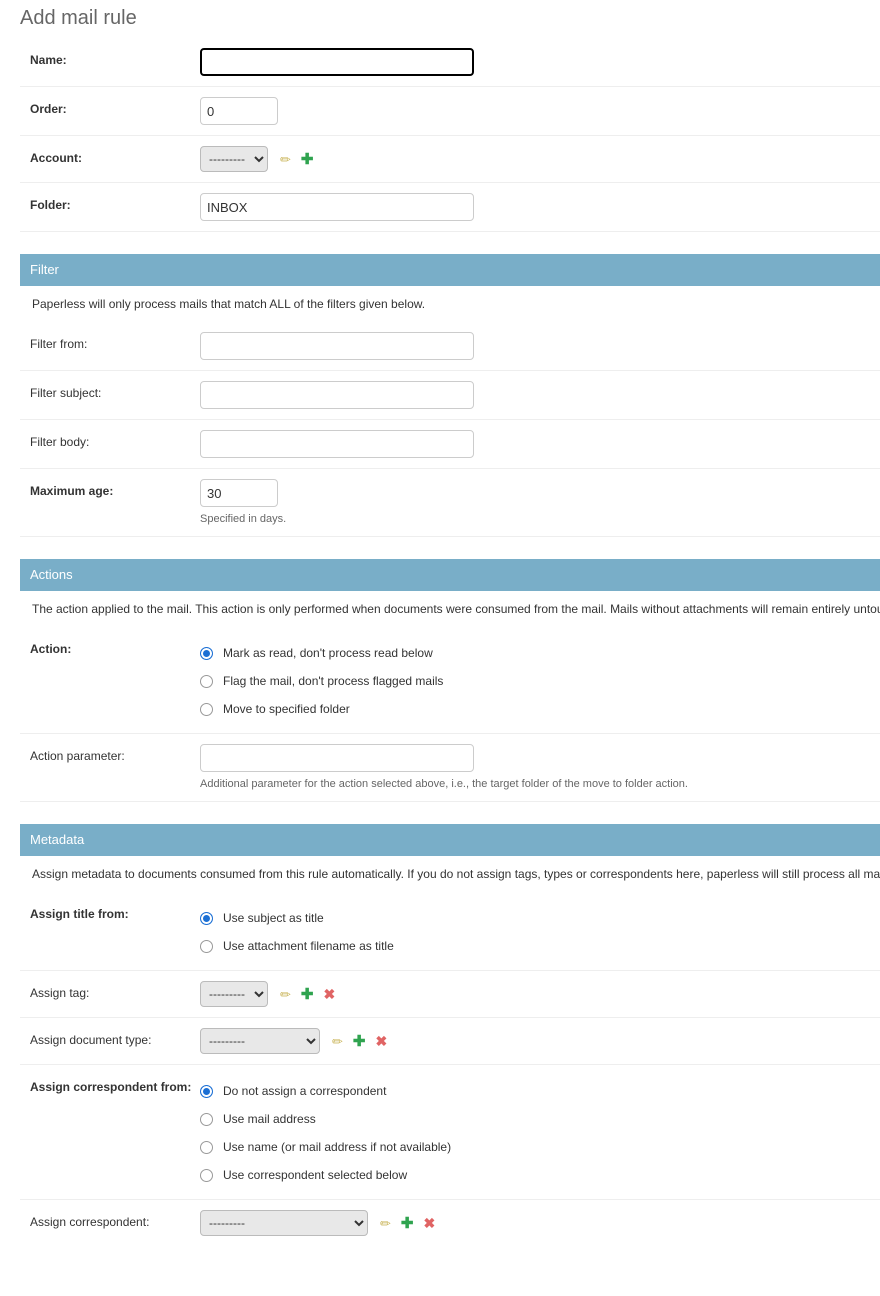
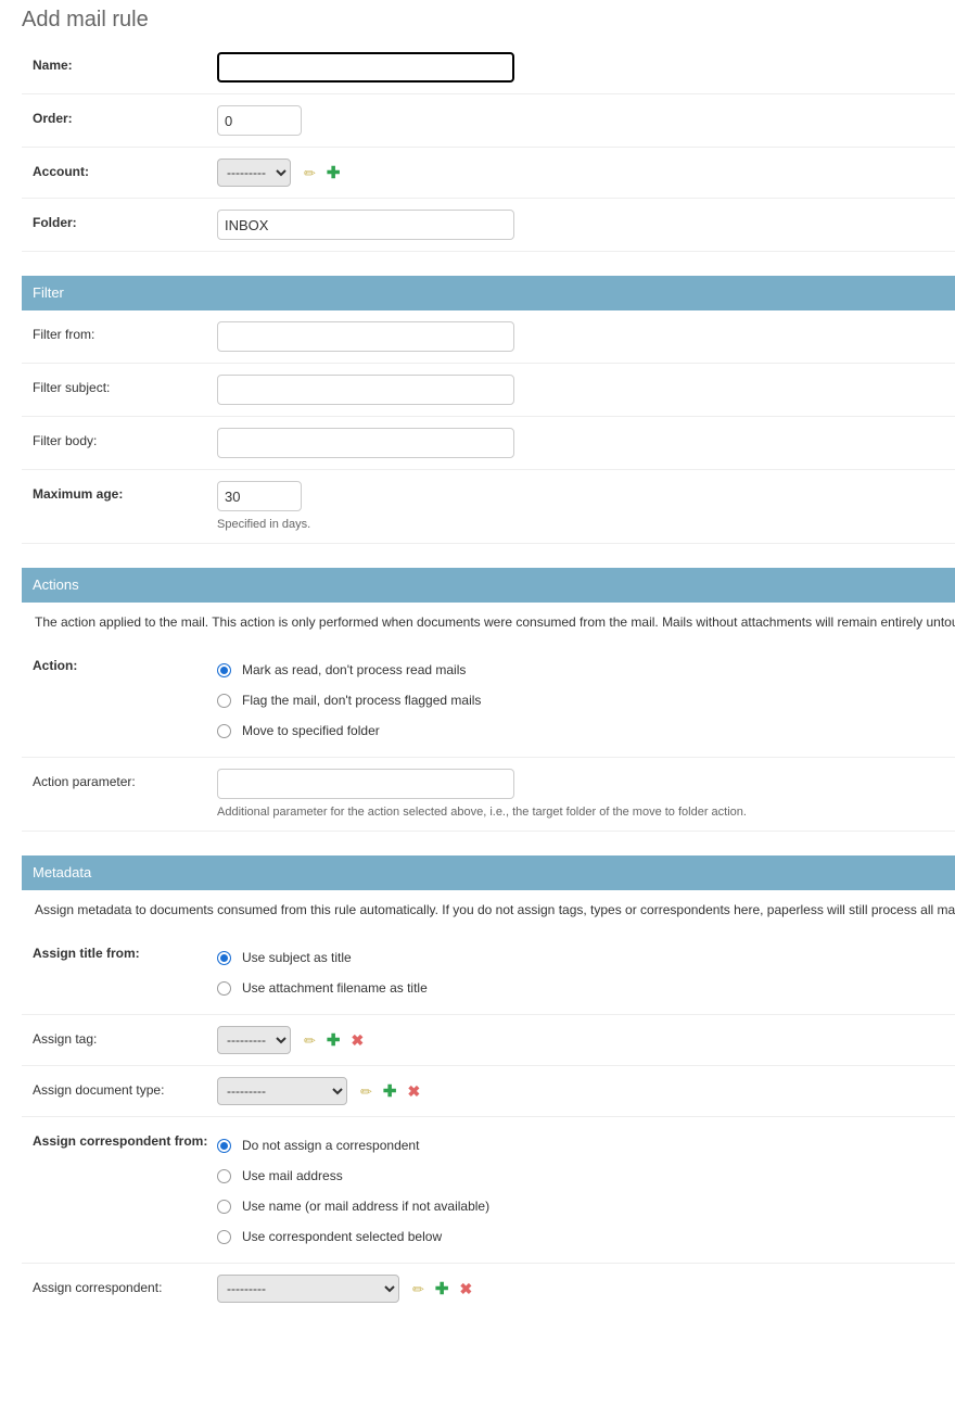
  Add mail rule
  Name:
  Order:
  0
  Account:
  ---------
  ✏
  ✚
  Folder:
  INBOX
  Filter
- Paperless will only process mails that match ALL of the filters given below.
  Filter from:
  Filter subject:
  Filter body:
  Maximum age:
  30
  Specified in days.
  Actions
  The action applied to the mail. This action is only performed when documents were consumed from the mail. Mails without attachments will remain entirely unto
  Action:
- Mark as read, don't process read below
+ Mark as read, don't process read mails
  Flag the mail, don't process flagged mails
  Move to specified folder
  Action parameter:
  Additional parameter for the action selected above, i.e., the target folder of the move to folder action.
  Metadata
  Assign metadata to documents consumed from this rule automatically. If you do not assign tags, types or correspondents here, paperless will still process all ma
  Assign title from:
  Use subject as title
  Use attachment filename as title
  Assign tag:
  ---------
  ✏
  ✚
  ✖
  Assign document type:
  ---------
  ✏
  ✚
  ✖
  Assign correspondent from:
  Do not assign a correspondent
  Use mail address
  Use name (or mail address if not available)
  Use correspondent selected below
  Assign correspondent:
  ---------
  ✏
  ✚
  ✖
